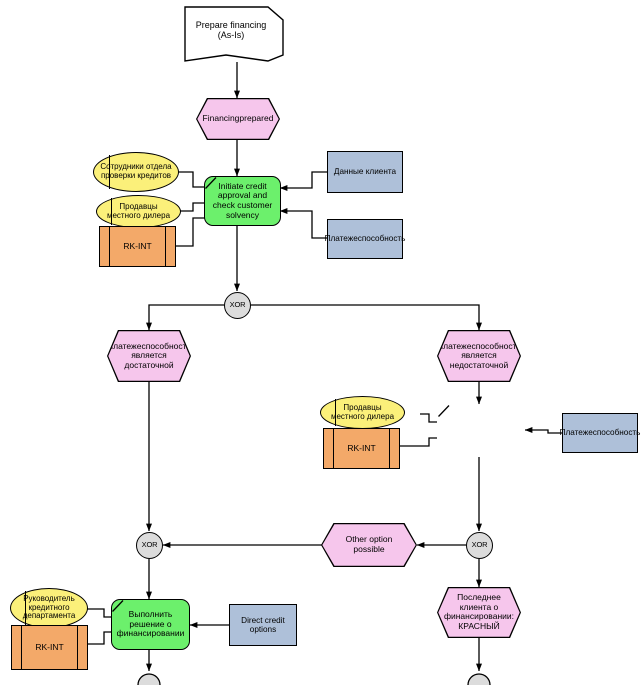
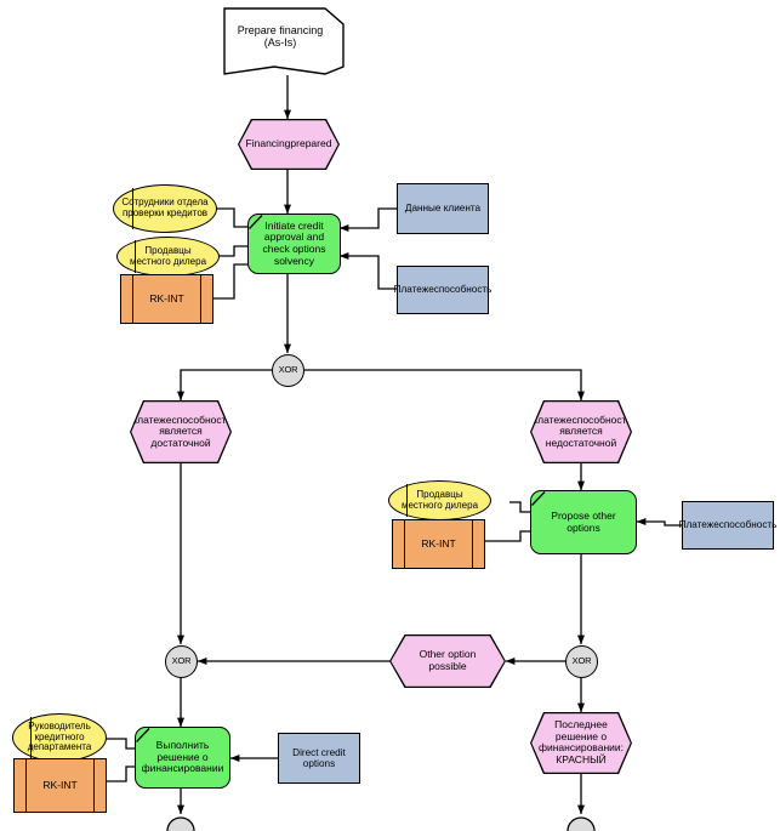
  Prepare financing (As-Is)
  Financingprepared
- Initiate credit approval and check customer solvency
+ Initiate credit approval and check options solvency
  Струдники отдела проверки кредитов
  Продавцы местного дилера
  RK-INT
  Данные клиента
  Платежеспособность
  XOR
  латежеспособност является достаточной
  латежеспособност является недостаточной
  Продавцы местного дилера
  RK-INT
+ Propose other options
  Платежеспособность
  XOR
  Other option possible
  XOR
  уководитель кредитного епартамента
  RK-INT
  Выполнить решение о финансировании
  Direct credit options
- Последнее клиента о финансировании: КРАСНЫЙ
+ Последнее решение о финансировании: КРАСНЫЙ
